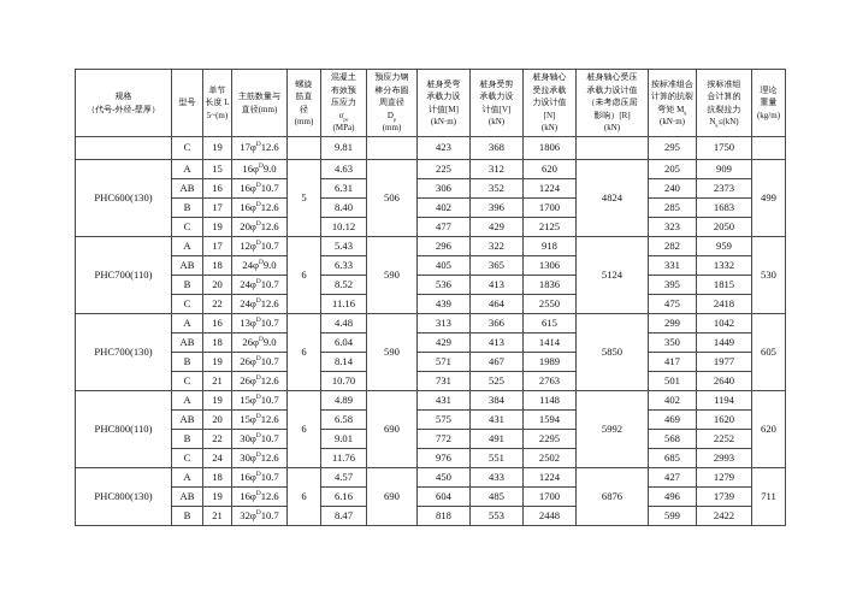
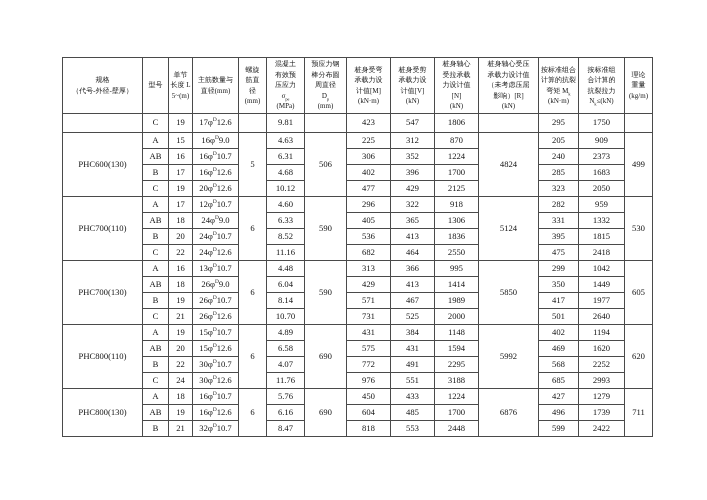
  规格（代号-外径-壁厚）	型号	单节长度 L5~(m)	主筋数量与直径(mm)	螺旋筋直径(mm)	混凝土有效预压应力σ(MPa)	预应力钢棒分布圆周直径D(mm)	桩身受弯承载力设计值[M](kN·m)	桩身受剪承载力设计值[V](kN)	桩身轴心受拉承载力设计值[N](kN)	桩身轴心受压承载力设计值（未考虑压屈影响）[R](kN)	按标准组合计算的抗裂弯矩 M(kN·m)	按标准组合计算的抗裂拉力N ≤(kN)	理论重量(kg/m)
- 	C	19	17φ 12.6		9.81		423	368	1806		295	1750
+ 	C	19	17φ 12.6		9.81		423	547	1806		295	1750
- PHC600(130)	A	15	16φ 9.0	5	4.63	506	225	312	620	4824	205	909	499
+ PHC600(130)	A	15	16φ 9.0	5	4.63	506	225	312	870	4824	205	909	499
  AB	16	16φ 10.7	6.31	306	352	1224	240	2373
- B	17	16φ 12.6	8.40	402	396	1700	285	1683
+ B	17	16φ 12.6	4.68	402	396	1700	285	1683
  C	19	20φ 12.6	10.12	477	429	2125	323	2050
- PHC700(110)	A	17	12φ 10.7	6	5.43	590	296	322	918	5124	282	959	530
+ PHC700(110)	A	17	12φ 10.7	6	4.60	590	296	322	918	5124	282	959	530
  AB	18	24φ 9.0	6.33	405	365	1306	331	1332
  B	20	24φ 10.7	8.52	536	413	1836	395	1815
- C	22	24φ 12.6	11.16	439	464	2550	475	2418
+ C	22	24φ 12.6	11.16	682	464	2550	475	2418
- PHC700(130)	A	16	13φ 10.7	6	4.48	590	313	366	615	5850	299	1042	605
+ PHC700(130)	A	16	13φ 10.7	6	4.48	590	313	366	995	5850	299	1042	605
  AB	18	26φ 9.0	6.04	429	413	1414	350	1449
  B	19	26φ 10.7	8.14	571	467	1989	417	1977
- C	21	26φ 12.6	10.70	731	525	2763	501	2640
+ C	21	26φ 12.6	10.70	731	525	2000	501	2640
  PHC800(110)	A	19	15φ 10.7	6	4.89	690	431	384	1148	5992	402	1194	620
  AB	20	15φ 12.6	6.58	575	431	1594	469	1620
- B	22	30φ 10.7	9.01	772	491	2295	568	2252
+ B	22	30φ 10.7	4.07	772	491	2295	568	2252
- C	24	30φ 12.6	11.76	976	551	2502	685	2993
+ C	24	30φ 12.6	11.76	976	551	3188	685	2993
- PHC800(130)	A	18	16φ 10.7	6	4.57	690	450	433	1224	6876	427	1279	711
+ PHC800(130)	A	18	16φ 10.7	6	5.76	690	450	433	1224	6876	427	1279	711
  AB	19	16φ 12.6	6.16	604	485	1700	496	1739
  B	21	32φ 10.7	8.47	818	553	2448	599	2422
